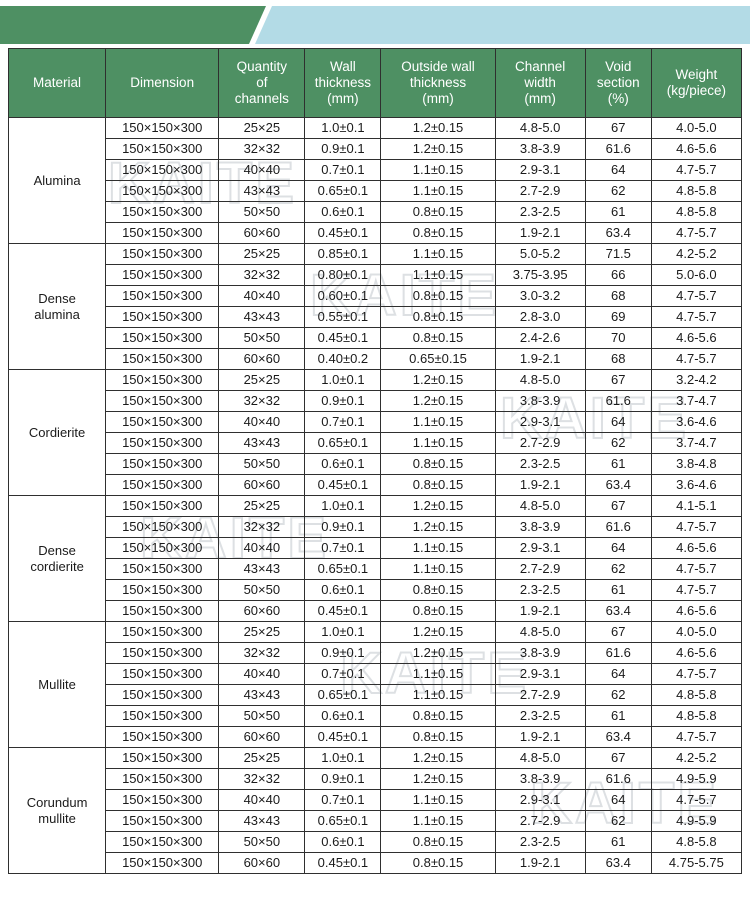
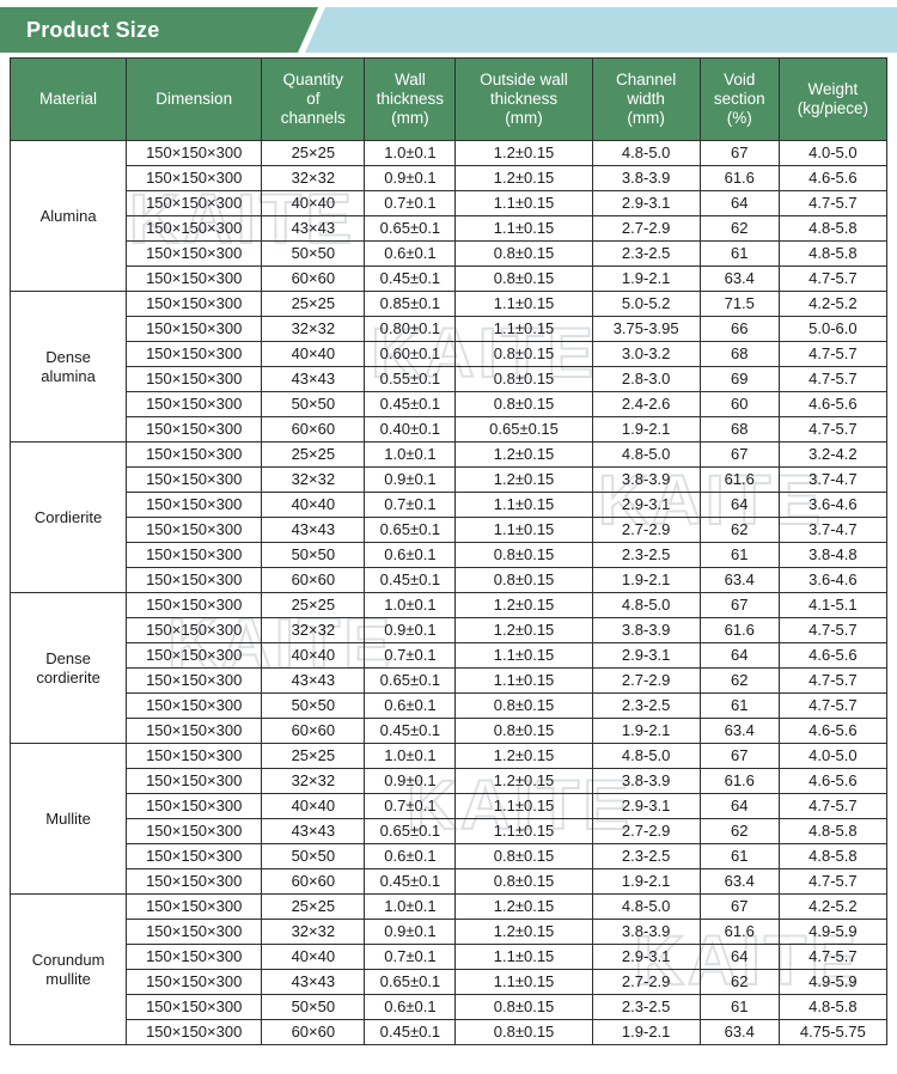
+ Product Size
  KAITE
  KAITE
  KAITE
  KAITE
  KAITE
  KAITE
  Material	Dimension	Quantityofchannels	Wallthickness(mm)	Outside wallthickness(mm)	Channelwidth(mm)	Voidsection(%)	Weight(kg/piece)
  Alumina	150×150×300	25×25	1.0±0.1	1.2±0.15	4.8-5.0	67	4.0-5.0
  150×150×300	32×32	0.9±0.1	1.2±0.15	3.8-3.9	61.6	4.6-5.6
  150×150×300	40×40	0.7±0.1	1.1±0.15	2.9-3.1	64	4.7-5.7
  150×150×300	43×43	0.65±0.1	1.1±0.15	2.7-2.9	62	4.8-5.8
  150×150×300	50×50	0.6±0.1	0.8±0.15	2.3-2.5	61	4.8-5.8
  150×150×300	60×60	0.45±0.1	0.8±0.15	1.9-2.1	63.4	4.7-5.7
  Densealumina	150×150×300	25×25	0.85±0.1	1.1±0.15	5.0-5.2	71.5	4.2-5.2
  150×150×300	32×32	0.80±0.1	1.1±0.15	3.75-3.95	66	5.0-6.0
  150×150×300	40×40	0.60±0.1	0.8±0.15	3.0-3.2	68	4.7-5.7
  150×150×300	43×43	0.55±0.1	0.8±0.15	2.8-3.0	69	4.7-5.7
- 150×150×300	50×50	0.45±0.1	0.8±0.15	2.4-2.6	70	4.6-5.6
+ 150×150×300	50×50	0.45±0.1	0.8±0.15	2.4-2.6	60	4.6-5.6
- 150×150×300	60×60	0.40±0.2	0.65±0.15	1.9-2.1	68	4.7-5.7
+ 150×150×300	60×60	0.40±0.1	0.65±0.15	1.9-2.1	68	4.7-5.7
  Cordierite	150×150×300	25×25	1.0±0.1	1.2±0.15	4.8-5.0	67	3.2-4.2
  150×150×300	32×32	0.9±0.1	1.2±0.15	3.8-3.9	61.6	3.7-4.7
  150×150×300	40×40	0.7±0.1	1.1±0.15	2.9-3.1	64	3.6-4.6
  150×150×300	43×43	0.65±0.1	1.1±0.15	2.7-2.9	62	3.7-4.7
  150×150×300	50×50	0.6±0.1	0.8±0.15	2.3-2.5	61	3.8-4.8
  150×150×300	60×60	0.45±0.1	0.8±0.15	1.9-2.1	63.4	3.6-4.6
  Densecordierite	150×150×300	25×25	1.0±0.1	1.2±0.15	4.8-5.0	67	4.1-5.1
  150×150×300	32×32	0.9±0.1	1.2±0.15	3.8-3.9	61.6	4.7-5.7
  150×150×300	40×40	0.7±0.1	1.1±0.15	2.9-3.1	64	4.6-5.6
  150×150×300	43×43	0.65±0.1	1.1±0.15	2.7-2.9	62	4.7-5.7
  150×150×300	50×50	0.6±0.1	0.8±0.15	2.3-2.5	61	4.7-5.7
  150×150×300	60×60	0.45±0.1	0.8±0.15	1.9-2.1	63.4	4.6-5.6
  Mullite	150×150×300	25×25	1.0±0.1	1.2±0.15	4.8-5.0	67	4.0-5.0
  150×150×300	32×32	0.9±0.1	1.2±0.15	3.8-3.9	61.6	4.6-5.6
  150×150×300	40×40	0.7±0.1	1.1±0.15	2.9-3.1	64	4.7-5.7
  150×150×300	43×43	0.65±0.1	1.1±0.15	2.7-2.9	62	4.8-5.8
  150×150×300	50×50	0.6±0.1	0.8±0.15	2.3-2.5	61	4.8-5.8
  150×150×300	60×60	0.45±0.1	0.8±0.15	1.9-2.1	63.4	4.7-5.7
  Corundummullite	150×150×300	25×25	1.0±0.1	1.2±0.15	4.8-5.0	67	4.2-5.2
  150×150×300	32×32	0.9±0.1	1.2±0.15	3.8-3.9	61.6	4.9-5.9
  150×150×300	40×40	0.7±0.1	1.1±0.15	2.9-3.1	64	4.7-5.7
  150×150×300	43×43	0.65±0.1	1.1±0.15	2.7-2.9	62	4.9-5.9
  150×150×300	50×50	0.6±0.1	0.8±0.15	2.3-2.5	61	4.8-5.8
  150×150×300	60×60	0.45±0.1	0.8±0.15	1.9-2.1	63.4	4.75-5.75
